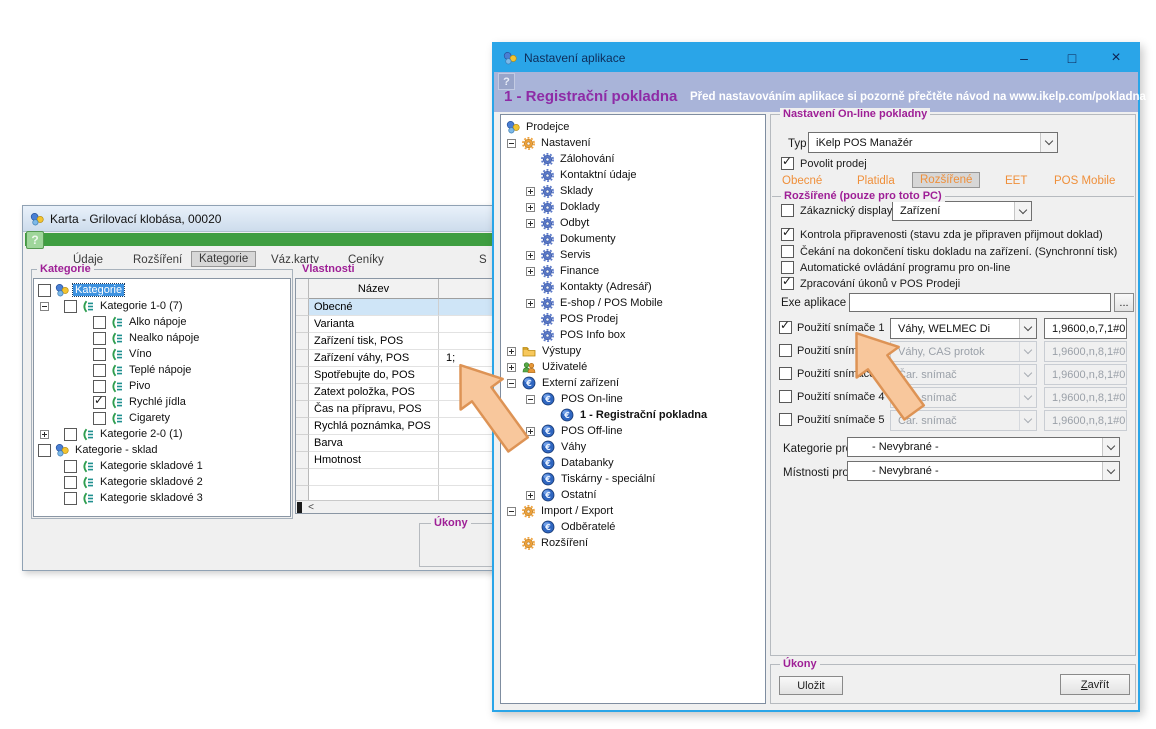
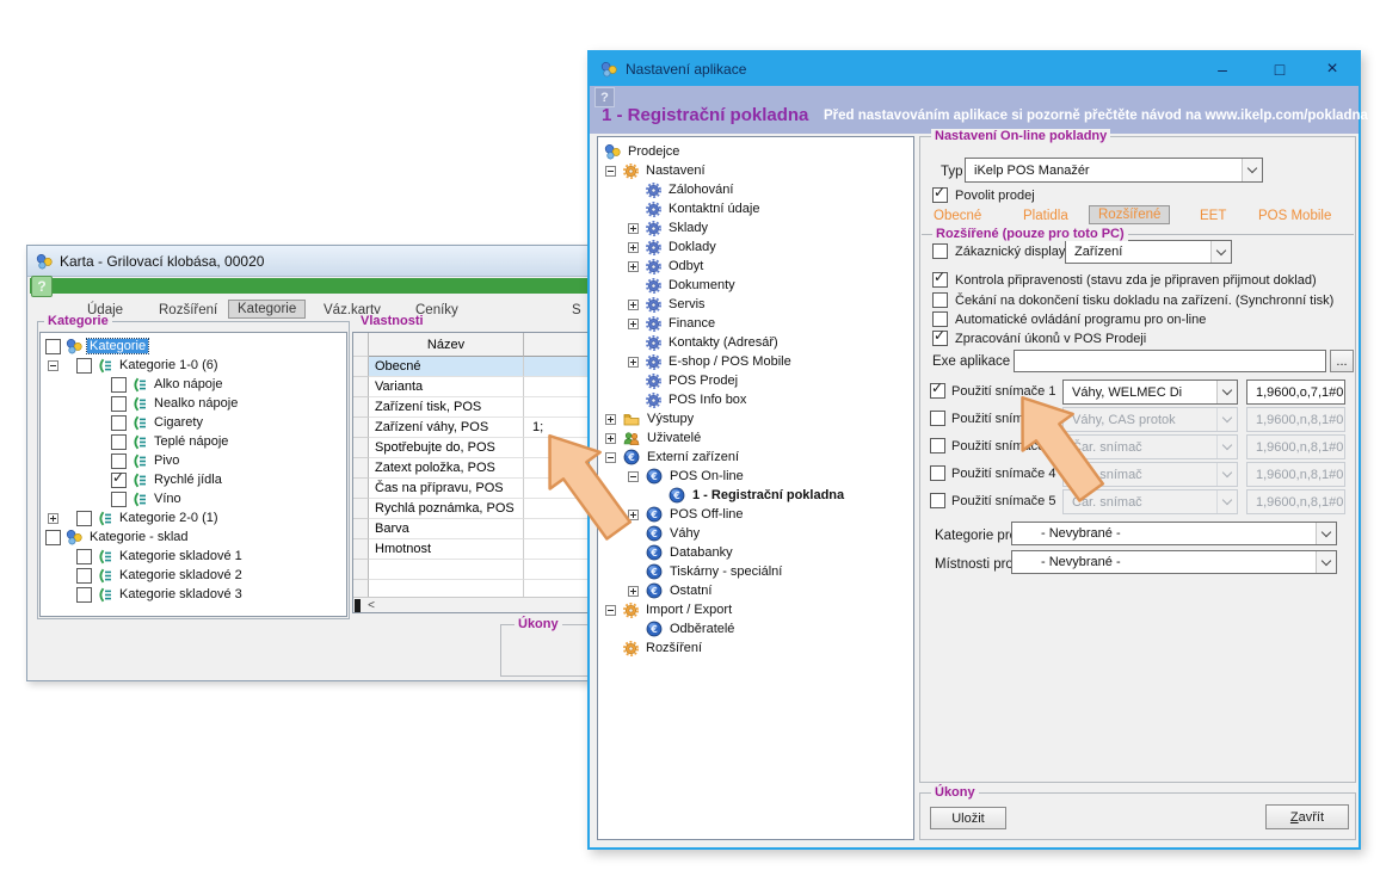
  Karta - Grilovací klobása, 00020
  ?
  Údaje
  Rozšíření
  Kategorie
  Váz.karty
  Ceníky
  S
  Kategorie
  Kategorie
- Kategorie 1-0 (7)
+ Kategorie 1-0 (6)
  Alko nápoje
  Nealko nápoje
- Víno
+ Cigarety
  Teplé nápoje
  Pivo
  ✓
  Rychlé jídla
- Cigarety
+ Víno
  Kategorie 2-0 (1)
  Kategorie - sklad
  Kategorie skladové 1
  Kategorie skladové 2
  Kategorie skladové 3
  Vlastnosti
  Název
  Obecné
  Varianta
  Zařízení tisk, POS
  Zařízení váhy, POS
  1;
  Spotřebujte do, POS
  Zatext položka, POS
  Čas na přípravu, POS
  Rychlá poznámka, POS
  Barva
  Hmotnost
  <
  Úkony
  Nastavení aplikace
  –
  □
  ×
  ?
  1 - Registrační pokladna
  Před nastavováním aplikace si pozorně přečtěte návod na www.ikelp.com/pokladna
  Prodejce
  Nastavení
  Zálohování
  Kontaktní údaje
  Sklady
  Doklady
  Odbyt
  Dokumenty
  Servis
  Finance
  Kontakty (Adresář)
  E-shop / POS Mobile
  POS Prodej
  POS Info box
  Výstupy
  Uživatelé
  €
  Externí zařízení
  €
  POS On-line
  €
  1 - Registrační pokladna
  €
  POS Off-line
  €
  Váhy
  €
  Databanky
  €
  Tiskárny - speciální
  €
  Ostatní
  Import / Export
  €
  Odběratelé
  Rozšíření
  Nastavení On-line pokladny
  Typ
  iKelp POS Manažér
  ✓
  Povolit prodej
  Obecné
  Platidla
  Rozšířené
  EET
  POS Mobile
  Rozšířené (pouze pro toto PC)
  Zákaznický display
  Zařízení
  ✓
  Kontrola připravenosti (stavu zda je připraven přijmout doklad)
  Čekání na dokončení tisku dokladu na zařízení. (Synchronní tisk)
  Automatické ovládání programu pro on-line
  ✓
  Zpracování úkonů v POS Prodeji
  Exe aplikace
  ...
  ✓
  Použití snímače 1
  Váhy, WELMEC Di
  1,9600,o,7,1#0
  Použití sním
  Váhy, CAS protok
  1,9600,n,8,1#0
  Použití snímč
  ar. snímač
  1,9600,n,8,1#0
  Použití snímače 4
  1,9600,n,8,1#0
  Použití snímače 5
  Čar. snímač
  1,9600,n,8,1#0
  Kategorie pr
  - Nevybrané -
  Místnosti pro
  - Nevybrané -
  Úkony
  Uložit
  Z
  avřít
